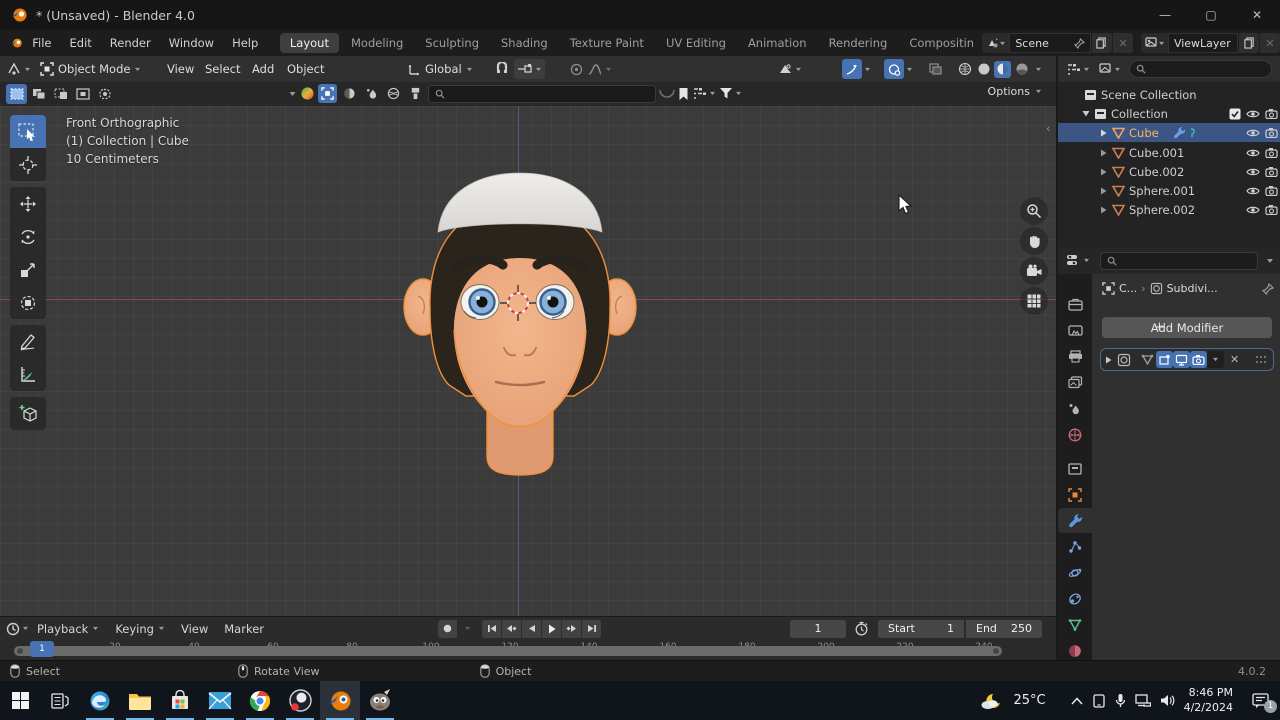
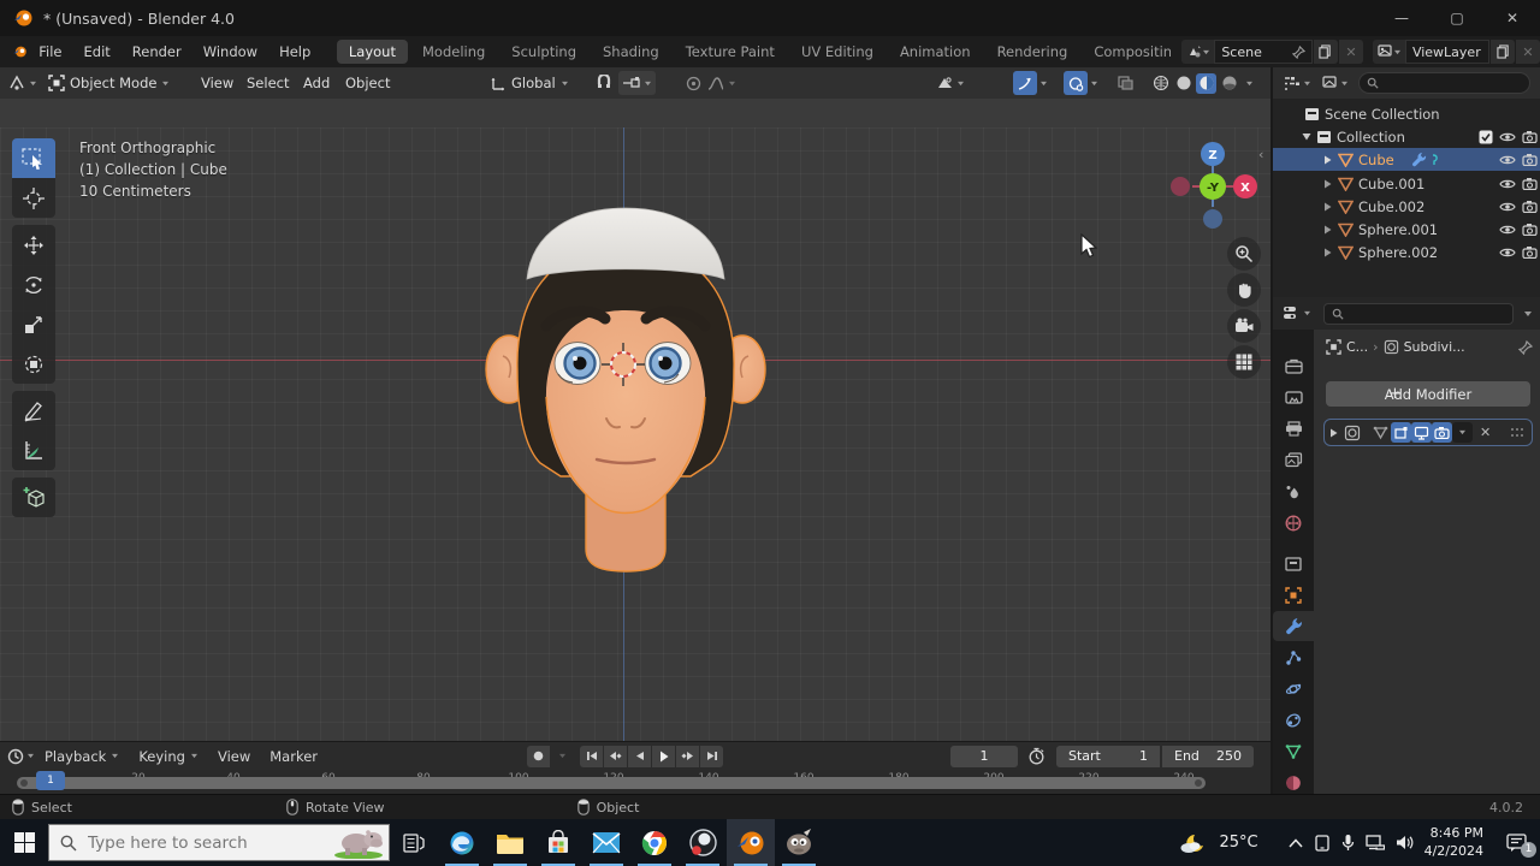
  * (Unsaved) - Blender 4.0
  —
  ▢
  ✕
  File
  Edit
  Render
  Window
  Help
  Layout
  Modeling
  Sculpting
  Shading
  Texture Paint
  UV Editing
  Animation
  Rendering
  Compositin
  Scene
  ✕
  ViewLayer
  ✕
  Object Mode
  View
  Select
  Add
  Object
  Global
- Options
  Front Orthographic
  (1) Collection | Cube
  10 Centimeters
+ Z
+ X
+ -Y
  ‹
  Scene Collection
  Collection
  Cube
  Cube.001
  Cube.002
  Sphere.001
  Sphere.002
  C...
  ›
  Subdivi...
  +
  Add Modifier
  ✕
  Playback
  Keying
  View
  Marker
  1
  Start
  1
  End
  250
  1
  Select
  Rotate View
  Object
  4.0.2
+ Type here to search
  25°C
  8:46 PM
  4/2/2024
  1
